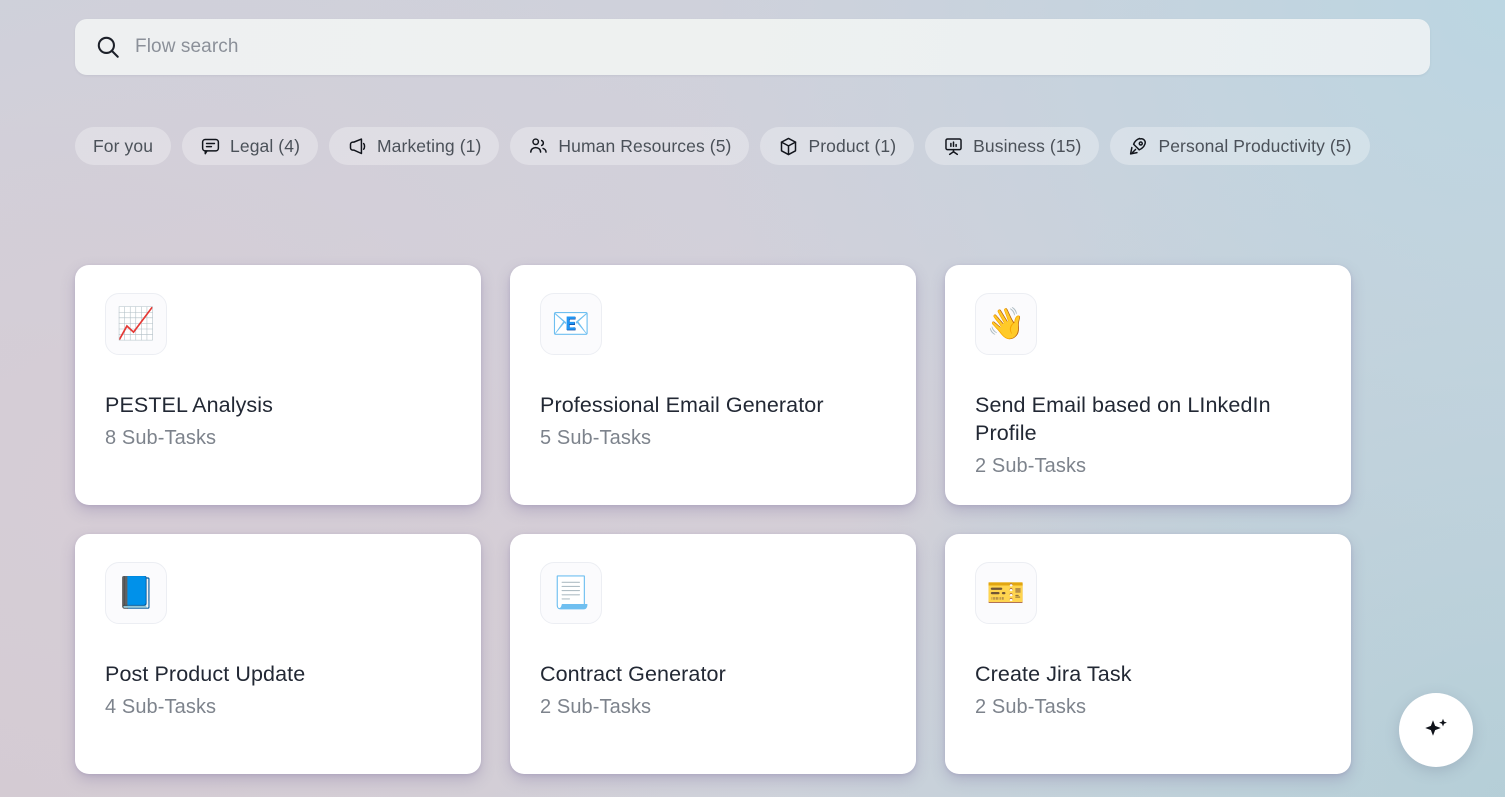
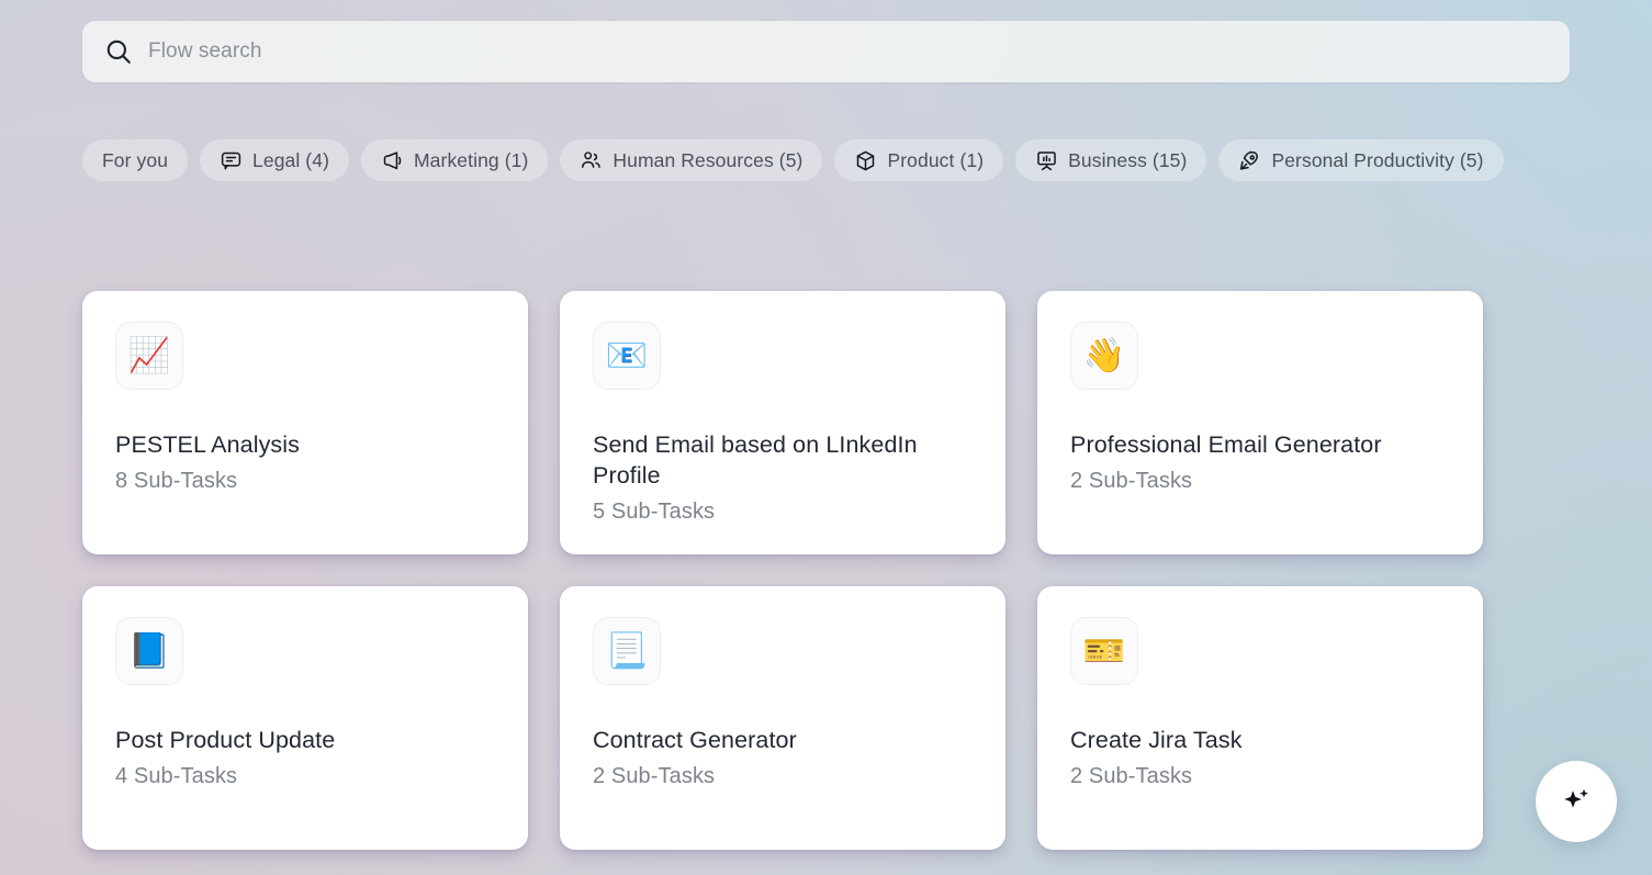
  Flow search
  For you
  Legal (4)
  Marketing (1)
  Human Resources (5)
  Product (1)
  Business (15)
  Personal Productivity (5)
  📈
  PESTEL Analysis
  8 Sub-Tasks
  📧
- Professional Email Generator
+ Send Email based on LInkedIn Profile
  5 Sub-Tasks
  👋
- Send Email based on LInkedIn Profile
+ Professional Email Generator
  2 Sub-Tasks
  📘
  Post Product Update
  4 Sub-Tasks
  📃
  Contract Generator
  2 Sub-Tasks
  🎫
  Create Jira Task
  2 Sub-Tasks
